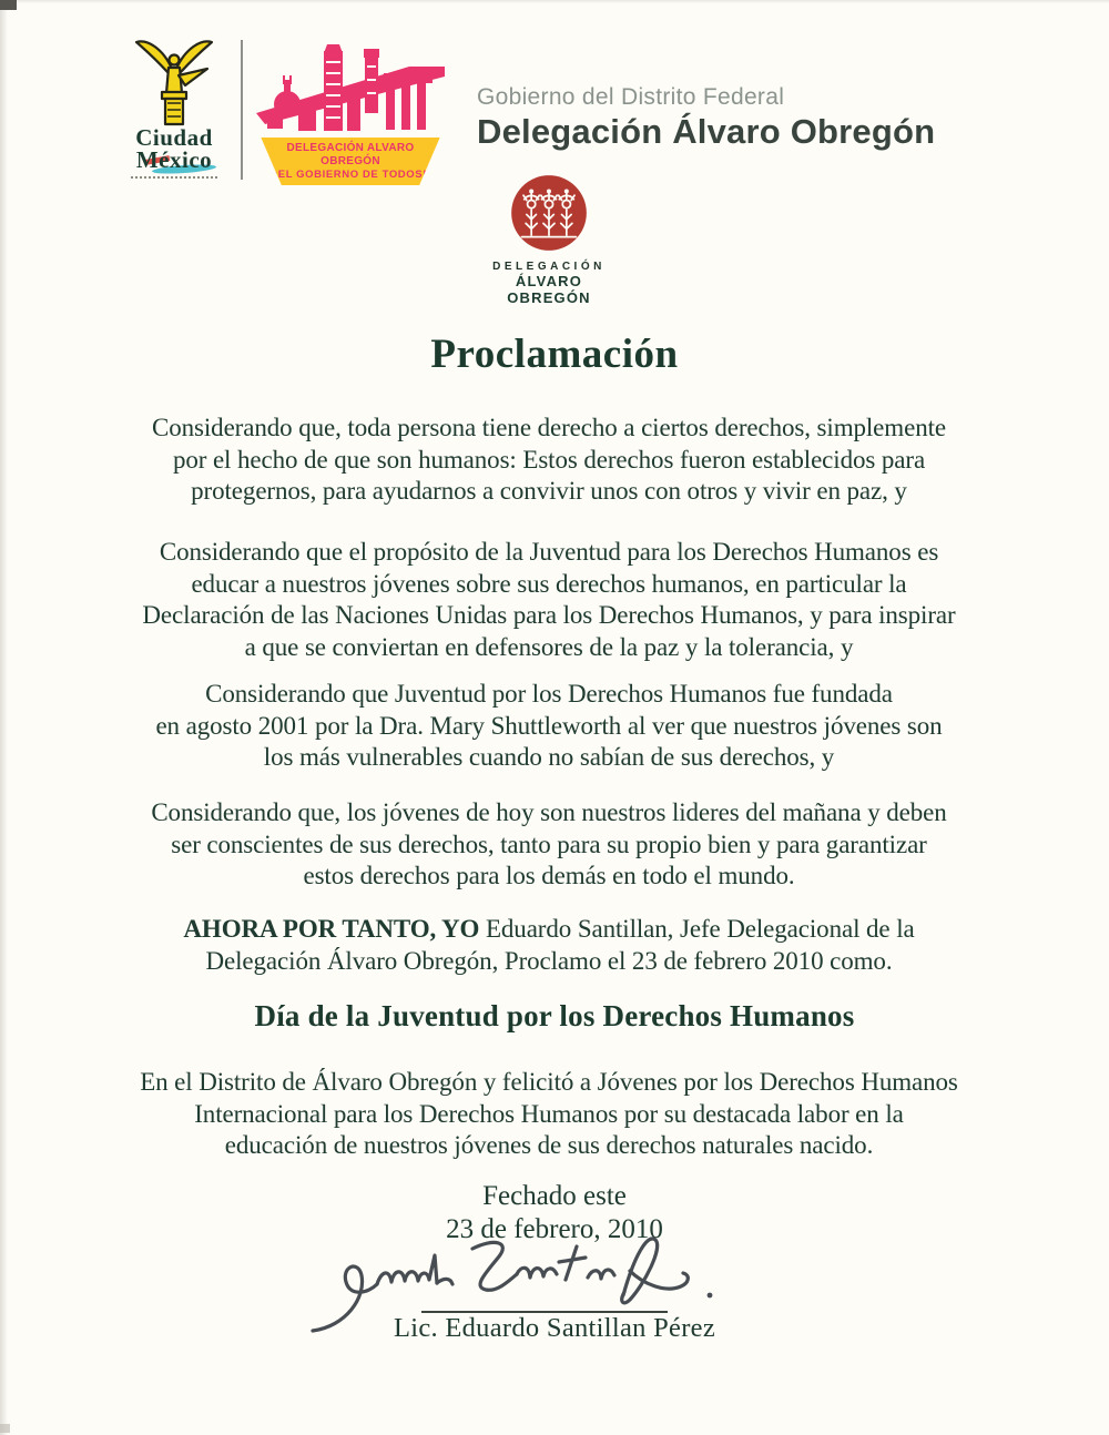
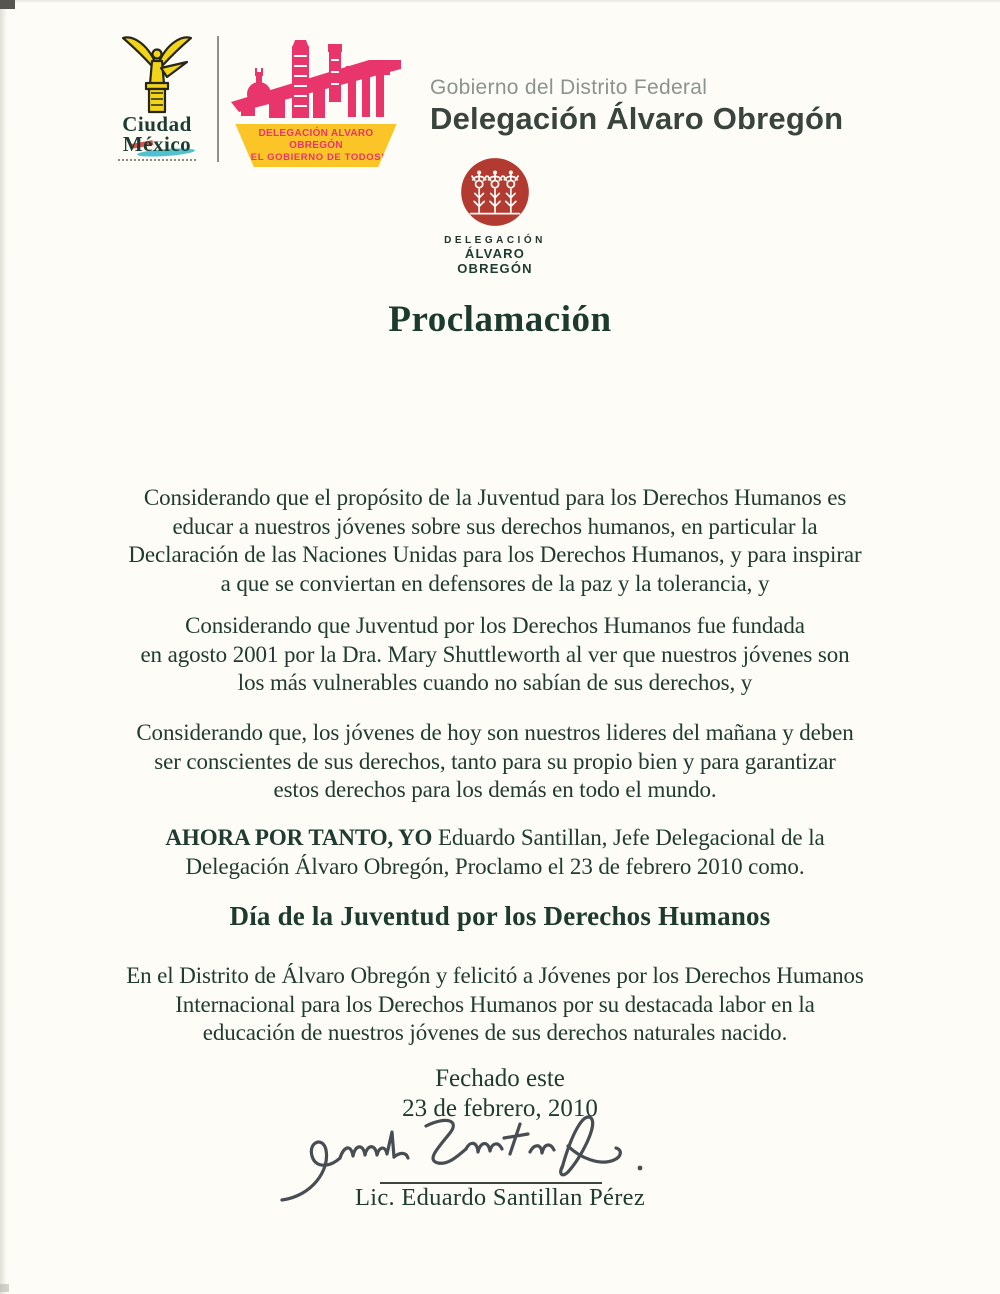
  Ciudad
  México
  DELEGACIÓN ALVARO OBREGÓN
  EL GOBIERNO DE TODOS
  Gobierno del Distrito Federal
  Delegación Álvaro Obregón
  DELEGACIÓN
  ÁLVARO
  OBREGÓN
  Proclamación
- Considerando que, toda persona tiene derecho a ciertos derechos, simplemente
- por el hecho de que son humanos: Estos derechos fueron establecidos para
- protegernos, para ayudarnos a convivir unos con otros y vivir en paz, y
  Considerando que el propósito de la Juventud para los Derechos Humanos es
  educar a nuestros jóvenes sobre sus derechos humanos, en particular la
  Declaración de las Naciones Unidas para los Derechos Humanos, y para inspirar
  a que se conviertan en defensores de la paz y la tolerancia, y
  Considerando que Juventud por los Derechos Humanos fue fundada
  en agosto 2001 por la Dra. Mary Shuttleworth al ver que nuestros jóvenes son
  los más vulnerables cuando no sabían de sus derechos, y
  Considerando que, los jóvenes de hoy son nuestros lideres del mañana y deben
  ser conscientes de sus derechos, tanto para su propio bien y para garantizar
  estos derechos para los demás en todo el mundo.
  AHORA POR TANTO, YO Eduardo Santillan, Jefe Delegacional de la
  Delegación Álvaro Obregón, Proclamo el 23 de febrero 2010 como.
  Día de la Juventud por los Derechos Humanos
  En el Distrito de Álvaro Obregón y felicitó a Jóvenes por los Derechos Humanos
  Internacional para los Derechos Humanos por su destacada labor en la
  educación de nuestros jóvenes de sus derechos naturales nacido.
  Fechado este
  23 de febrero, 2010
  Lic. Eduardo Santillan Pérez
